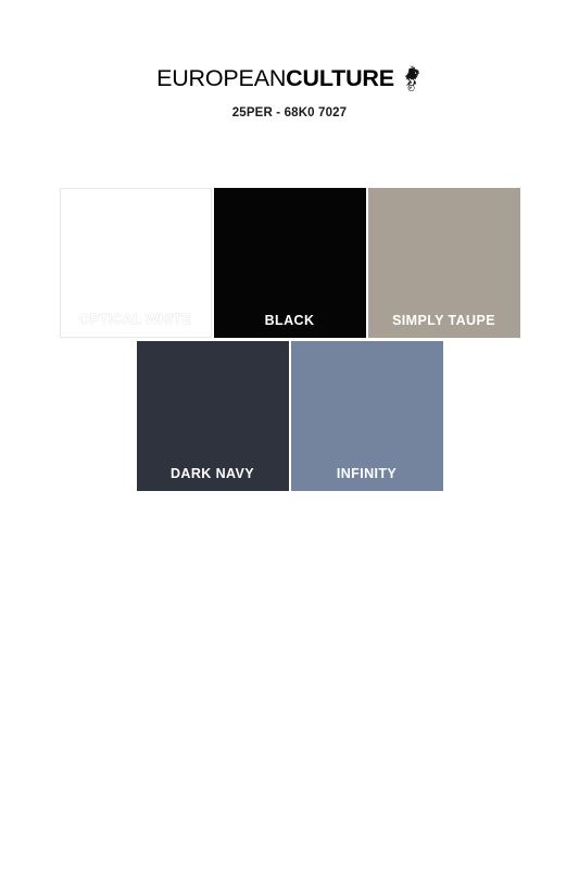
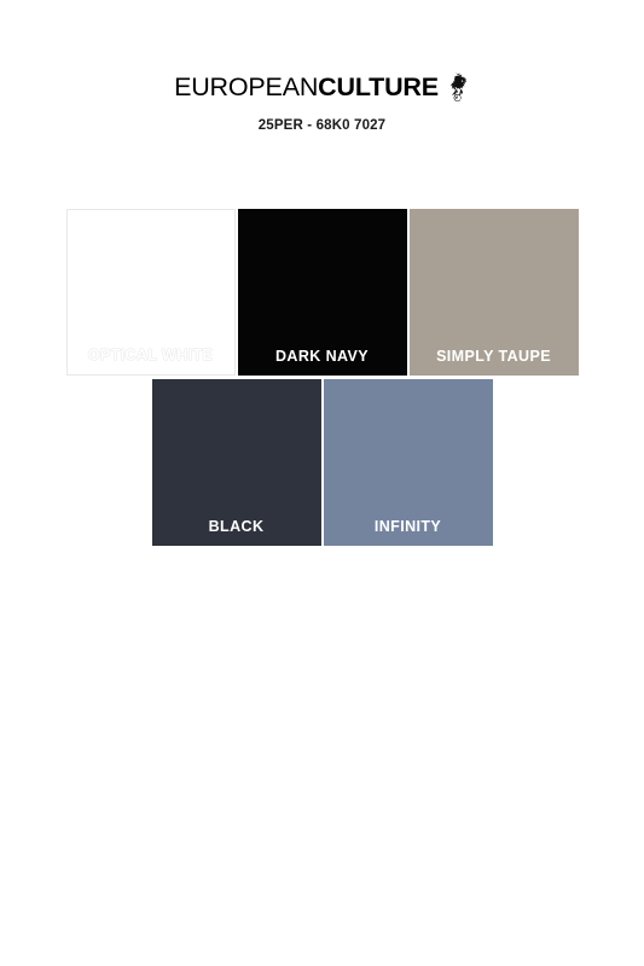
  EUROPEANCULTURE
  25PER - 68K0 7027
- BLACK
+ DARK NAVY
  SIMPLY TAUPE
- DARK NAVY
+ BLACK
  INFINITY
